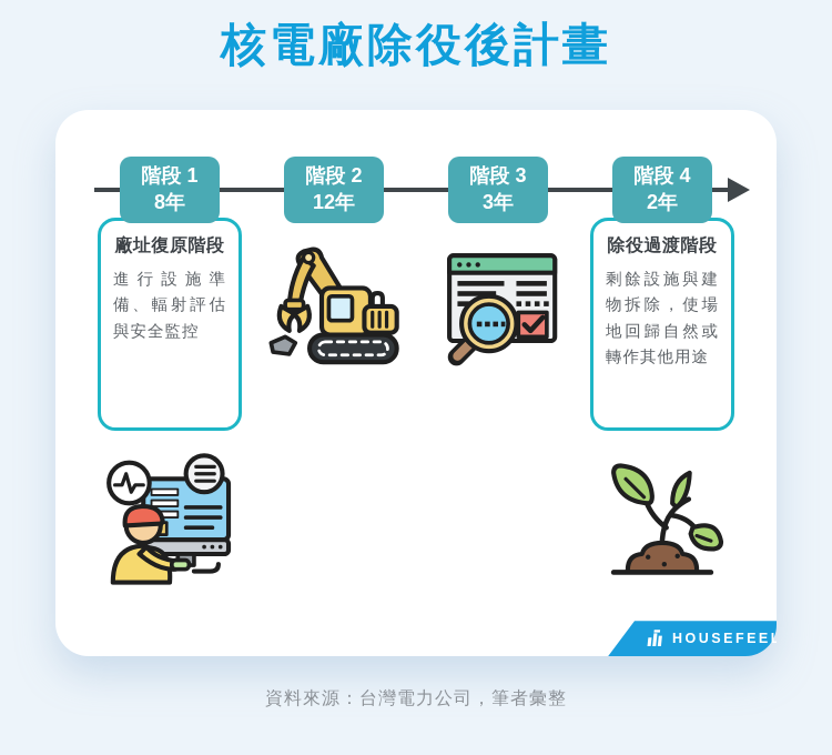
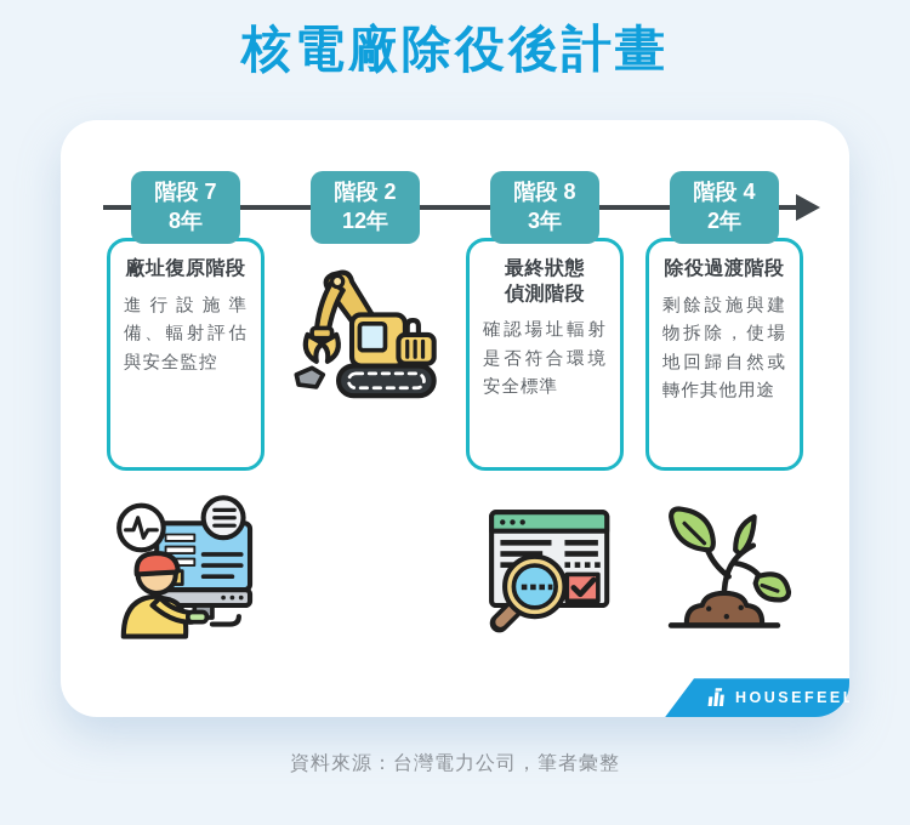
  核電廠除役後計畫
- 階段 1
+ 階段 7
  8年
  廠址復原階段
  進行設施準備、輻射評估與安全監控
  階段 2
  12年
- 階段 3
+ 階段 8
  3年
+ 最終狀態
+ 偵測階段
+ 確認場址輻射是否符合環境安全標準
  階段 4
  2年
  除役過渡階段
  剩餘設施與建物拆除，使場地回歸自然或轉作其他用途
  HOUSEFEEL
  資料來源：台灣電力公司，筆者彙整
